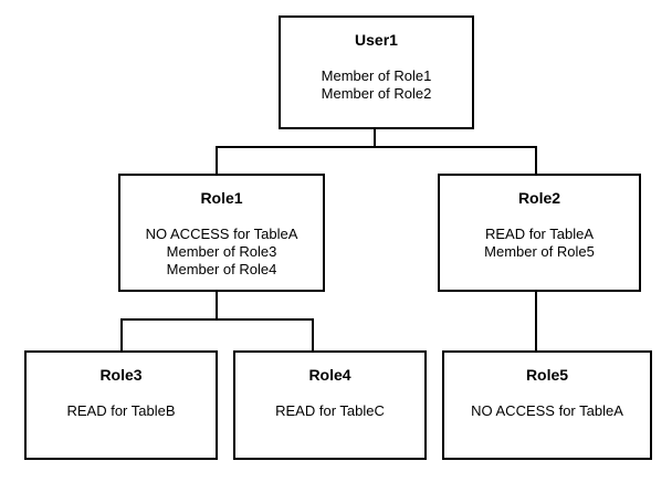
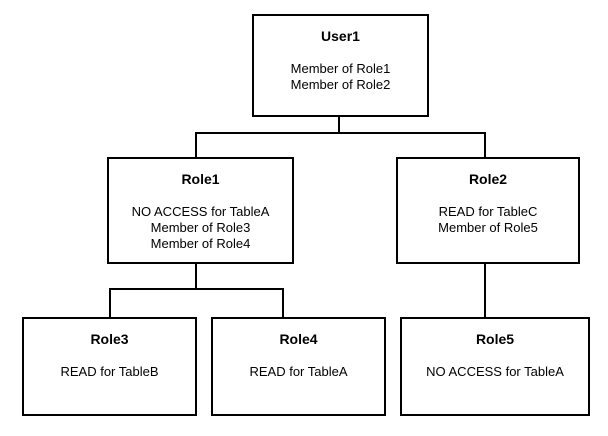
  User1
  Member of Role1
  Member of Role2
  Role1
  NO ACCESS for TableA
  Member of Role3
  Member of Role4
  Role2
- READ for TableA
+ READ for TableC
  Member of Role5
  Role3
  READ for TableB
  Role4
- READ for TableC
+ READ for TableA
  Role5
  NO ACCESS for TableA
